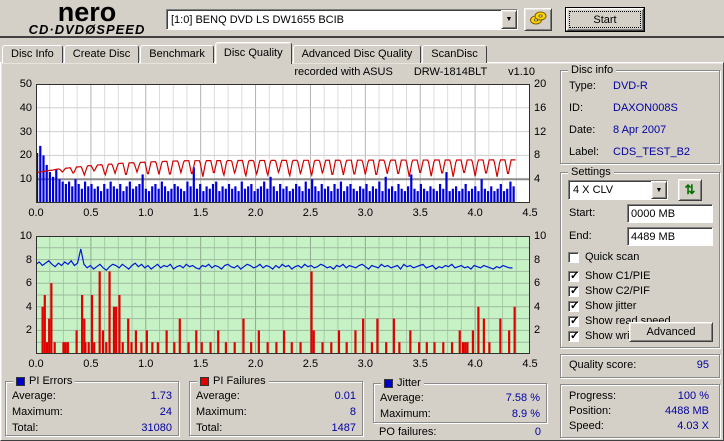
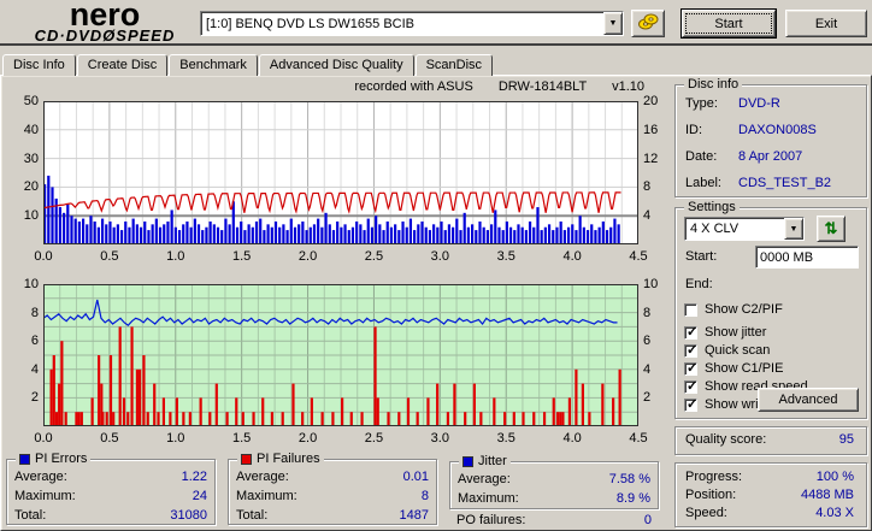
  nero
  CD·DVDØSPEED
  [1:0] BENQ DVD LS DW1655 BCIB
  Start
+ Exit
  Disc Info
  Create Disc
  Benchmark
- Disc Quality
  Advanced Disc Quality
  ScanDisc
  recorded with ASUS DRW-1814BLT v1.10
  50
  40
  30
  20
  10
  20
  16
  12
  8
  4
  0.0
  0.5
  1.0
  1.5
  2.0
  2.5
  3.0
  3.5
  4.0
  4.5
  10
  8
  6
  4
  2
  10
  8
  6
  4
  2
  0.0
  0.5
  1.0
  1.5
  2.0
  2.5
  3.0
  3.5
  4.0
  4.5
  PI Errors
  Average:
- 1.73
+ 1.22
  Maximum:
  24
  Total:
  31080
  PI Failures
  Average:
  0.01
  Maximum:
  8
  Total:
  1487
  Jitter
  Average:
  7.58 %
  Maximum:
  8.9 %
  PO failures:
  0
  Disc info
  Type:
  DVD-R
  ID:
  DAXON008S
  Date:
  8 Apr 2007
  Label:
  CDS_TEST_B2
  Settings
  4 X CLV
  ⇅
  Start:
  0000 MB
  End:
- 4489 MB
- Quick scan
+ Show C2/PIF
  ✓
- Show C1/PIE
+ Show jitter
  ✓
- Show C2/PIF
+ Quick scan
  ✓
- Show jitter
+ Show C1/PIE
  ✓
  Show read speed
  ✓
  Advanced
  Quality score:
  95
  Progress:
  100 %
  Position:
  4488 MB
  Speed:
  4.03 X
